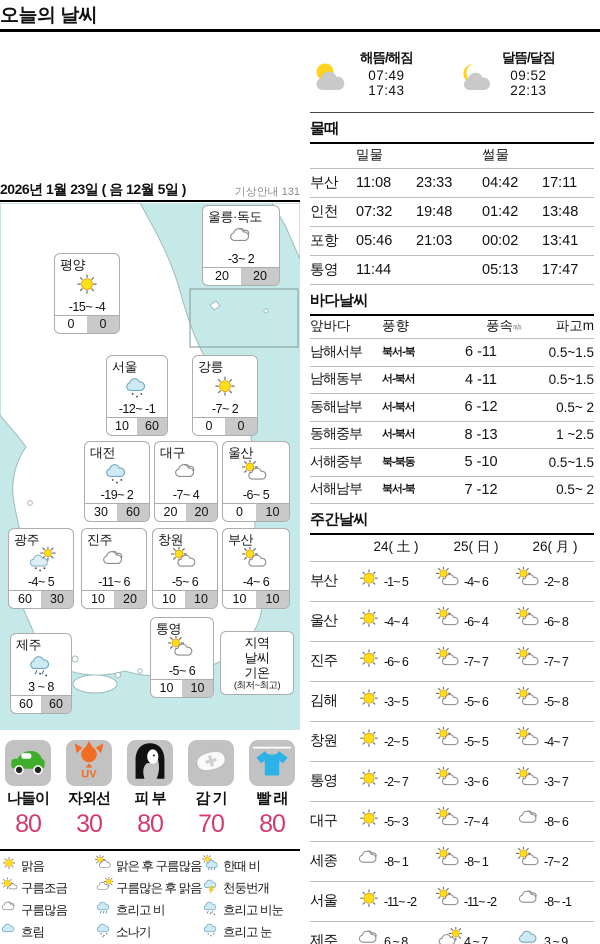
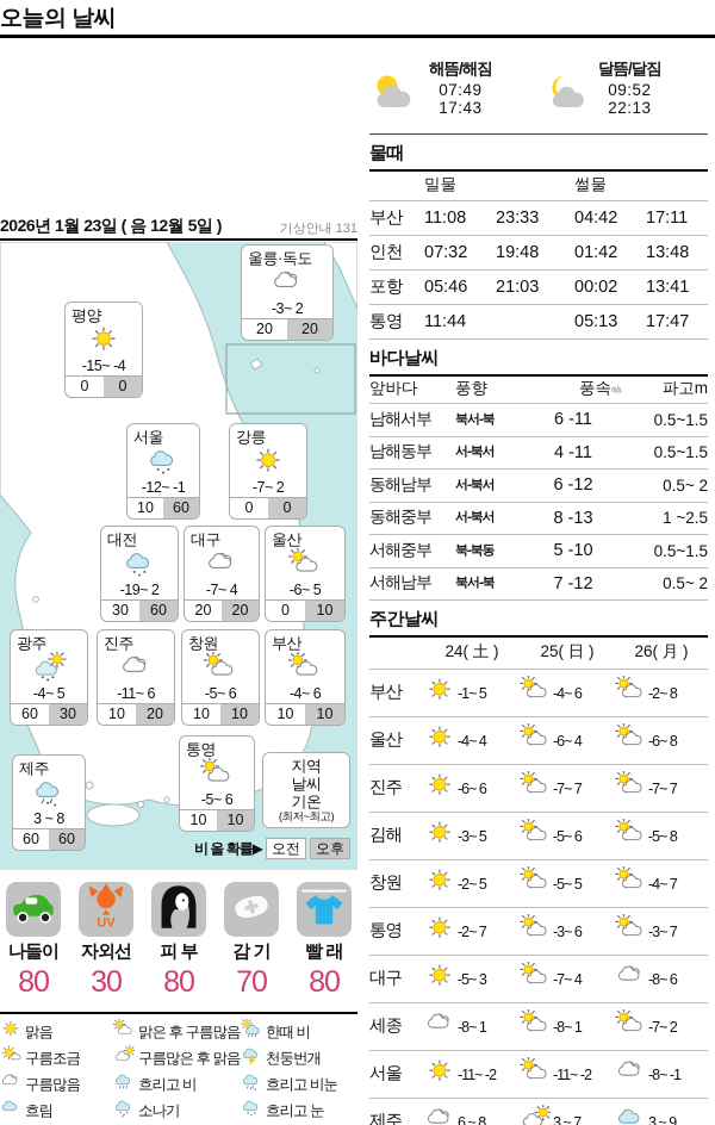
  오늘의 날씨
  2026년 1월 23일 ( 음 12월 5일 )
  기상안내 131
  울릉·독도
  -3~ 2
  20
  20
  평양
  -15~ -4
  0
  0
  서울
  -12~ -1
  10
  60
  강릉
  -7~ 2
  0
  0
  대전
  -19~ 2
  30
  60
  대구
  -7~ 4
  20
  20
  울산
  -6~ 5
  0
  10
  광주
  -4~ 5
  60
  30
  진주
  -11~ 6
  10
  20
  창원
  -5~ 6
  10
  10
  부산
  -4~ 6
  10
  10
  제주
  3 ~ 8
  60
  60
  통영
  -5~ 6
  10
  10
  지역
  날씨
  기온
  (최저~최고)
+ 비 올 확률▶
+ 오전
+ 오후
  나들이
  80
  UV
  자외선
  30
  피 부
  80
  감 기
  70
  빨 래
  80
  맑음
  구름조금
  구름많음
  흐림
  맑은 후 구름많음
  구름많은 후 맑음
  흐리고 비
  소나기
  한때 비
  천둥번개
  흐리고 비눈
  흐리고 눈
  해뜸/해짐
  07:49
  17:43
  달뜸/달짐
  09:52
  22:13
  물때
  밀물
  썰물
  부산
  11:08
  23:33
  04:42
  17:11
  인천
  07:32
  19:48
  01:42
  13:48
  포항
  05:46
  21:03
  00:02
  13:41
  통영
  11:44
  05:13
  17:47
  바다날씨
  앞바다
  풍향
  풍속㎧
  파고m
  남해서부
  북서-북
  6 -11
  0.5~1.5
  남해동부
  서-북서
  4 -11
  0.5~1.5
  동해남부
  서-북서
  6 -12
  0.5~ 2
  동해중부
  서-북서
  8 -13
  1 ~2.5
  서해중부
  북-북동
  5 -10
  0.5~1.5
  서해남부
  북서-북
  7 -12
  0.5~ 2
  주간날씨
  24( 土 )
  25( 日 )
  26( 月 )
  부산
  -1~ 5
  -4~ 6
  -2~ 8
  울산
  -4~ 4
  -6~ 4
  -6~ 8
  진주
  -6~ 6
  -7~ 7
  -7~ 7
  김해
  -3~ 5
  -5~ 6
  -5~ 8
  창원
  -2~ 5
  -5~ 5
  -4~ 7
  통영
  -2~ 7
  -3~ 6
  -3~ 7
  대구
  -5~ 3
  -7~ 4
  -8~ 6
  세종
  -8~ 1
  -8~ 1
  -7~ 2
  서울
  -11~ -2
  -11~ -2
  -8~ -1
  제주
  6 ~ 8
- 4 ~ 7
+ 3 ~ 7
  3 ~ 9
